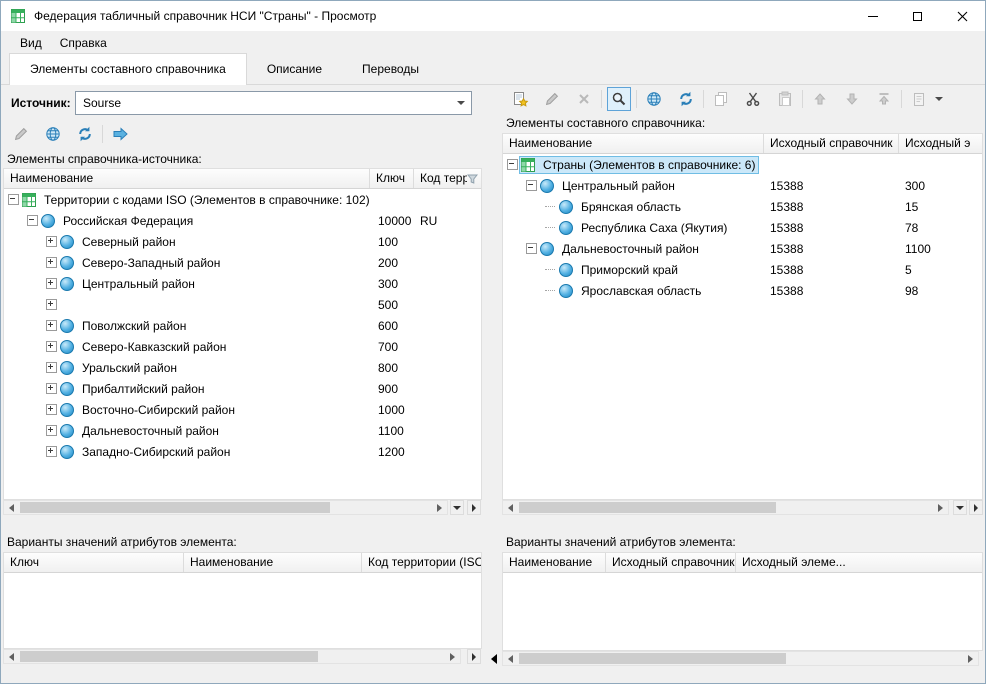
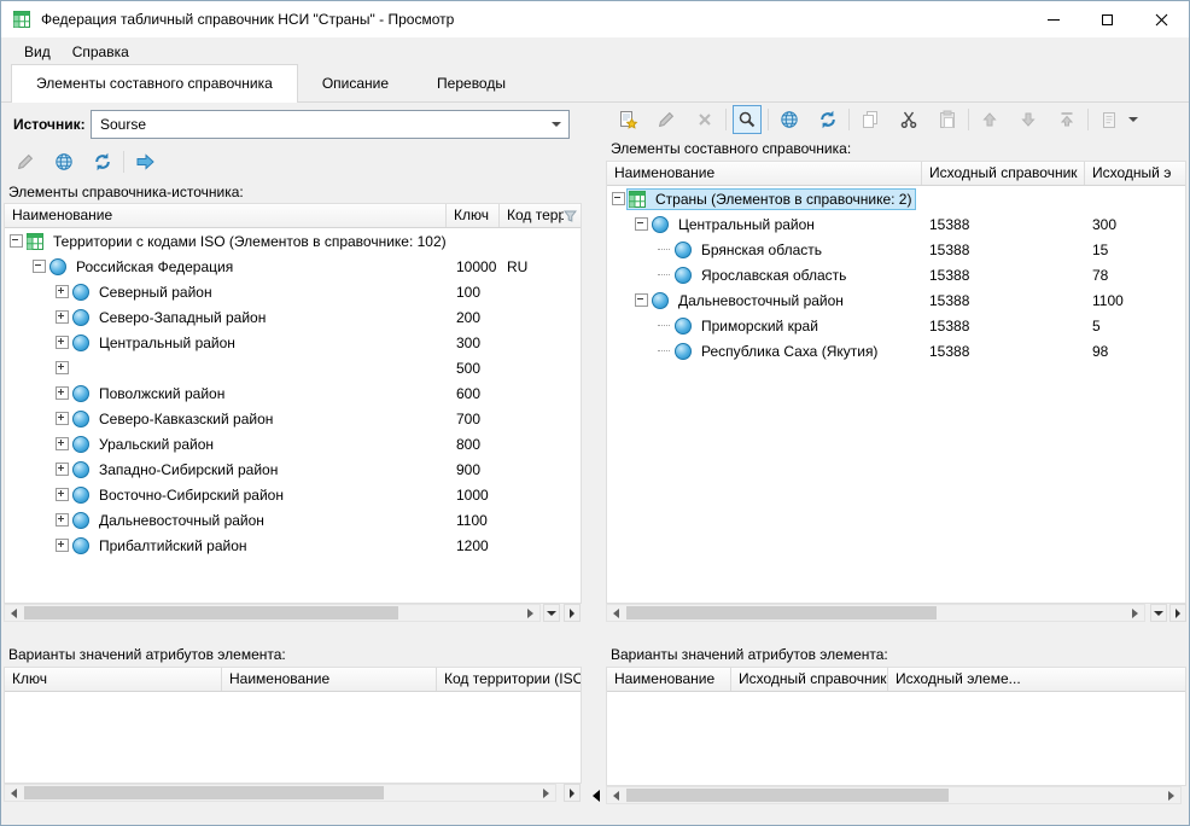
  Федерация табличный справочник НСИ "Страны" - Просмотр
  Вид
  Справка
  Элементы составного справочника
  Описание
  Переводы
  Источник:
  Sourse
  Элементы справочника-источника:
  Наименование
  Ключ
  Код терр
  Территории с кодами ISO (Элементов в справочнике: 102)
  Российская Федерация
  10000
  RU
  Северный район
  100
  Северо-Западный район
  200
  Центральный район
  300
  500
  Поволжский район
  600
  Северо-Кавказский район
  700
  Уральский район
  800
- Прибалтийский район
+ Западно-Сибирский район
  900
  Восточно-Сибирский район
  1000
  Дальневосточный район
  1100
- Западно-Сибирский район
+ Прибалтийский район
  1200
  Варианты значений атрибутов элемента:
  Ключ
  Наименование
  Код территории (ISO
  Элементы составного справочника:
  Наименование
  Исходный справочник
  Исходный э
- Страны (Элементов в справочнике: 6)
+ Страны (Элементов в справочнике: 2)
  Центральный район
  15388
  300
  Брянская область
  15388
  15
- Республика Саха (Якутия)
+ Ярославская область
  15388
  78
  Дальневосточный район
  15388
  1100
  Приморский край
  15388
  5
- Ярославская область
+ Республика Саха (Якутия)
  15388
  98
  Варианты значений атрибутов элемента:
  Наименование
  Исходный справочник
  Исходный элеме...
